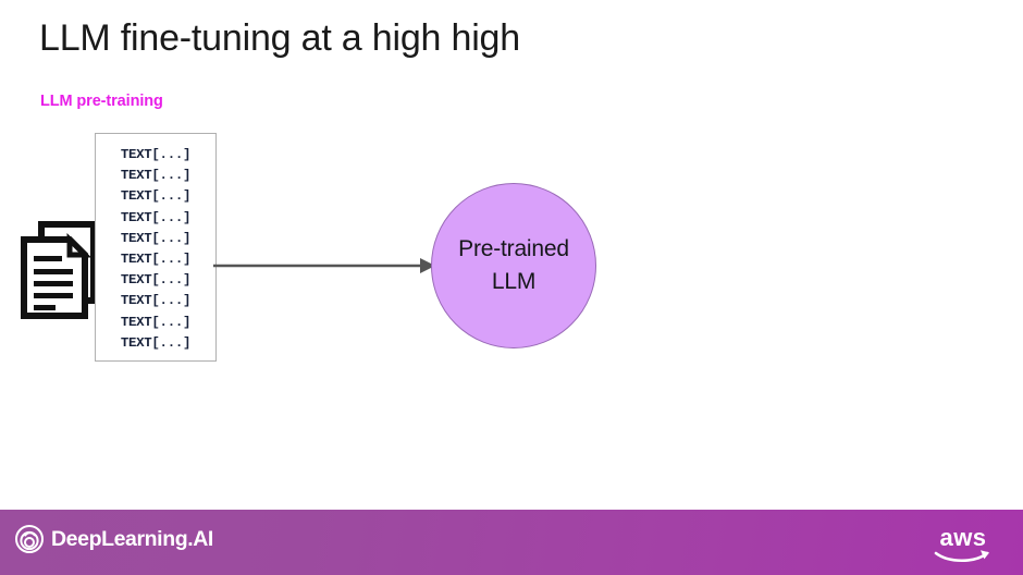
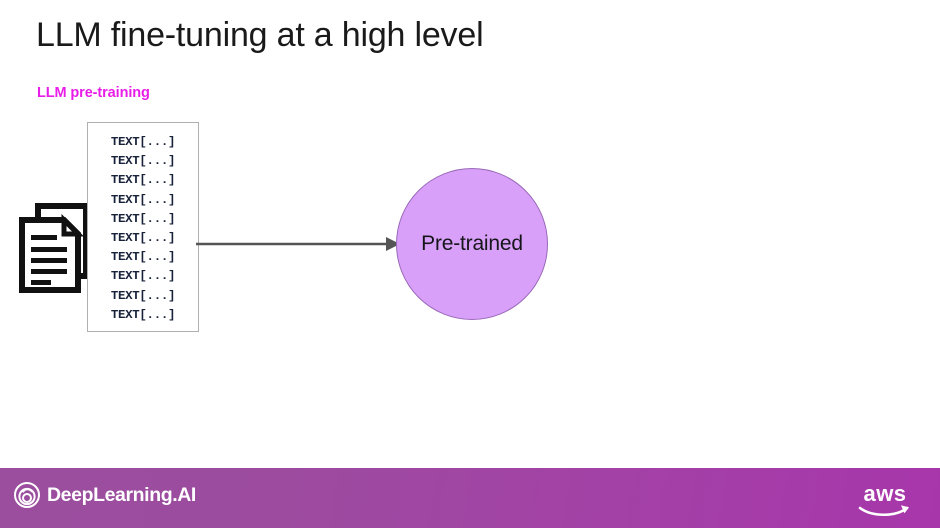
- LLM fine-tuning at a high high
+ LLM fine-tuning at a high level
  LLM pre-training
  TEXT[...]
  TEXT[...]
  TEXT[...]
  TEXT[...]
  TEXT[...]
  TEXT[...]
  TEXT[...]
  TEXT[...]
  TEXT[...]
  TEXT[...]
  Pre-trained
- LLM
  DeepLearning.AI
  aws
